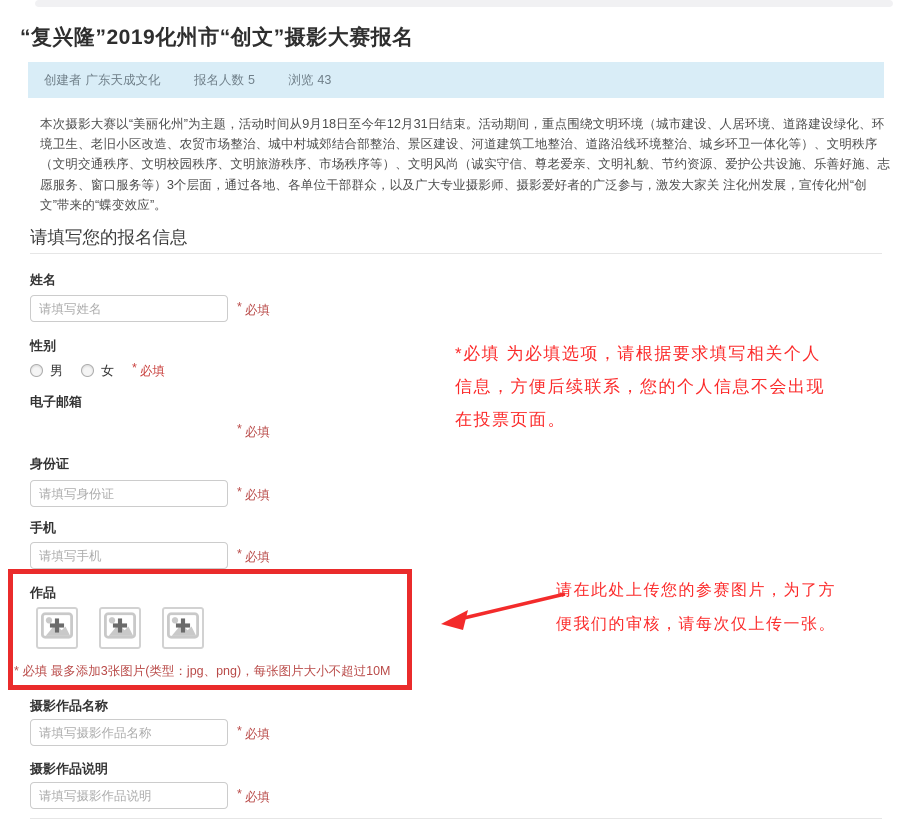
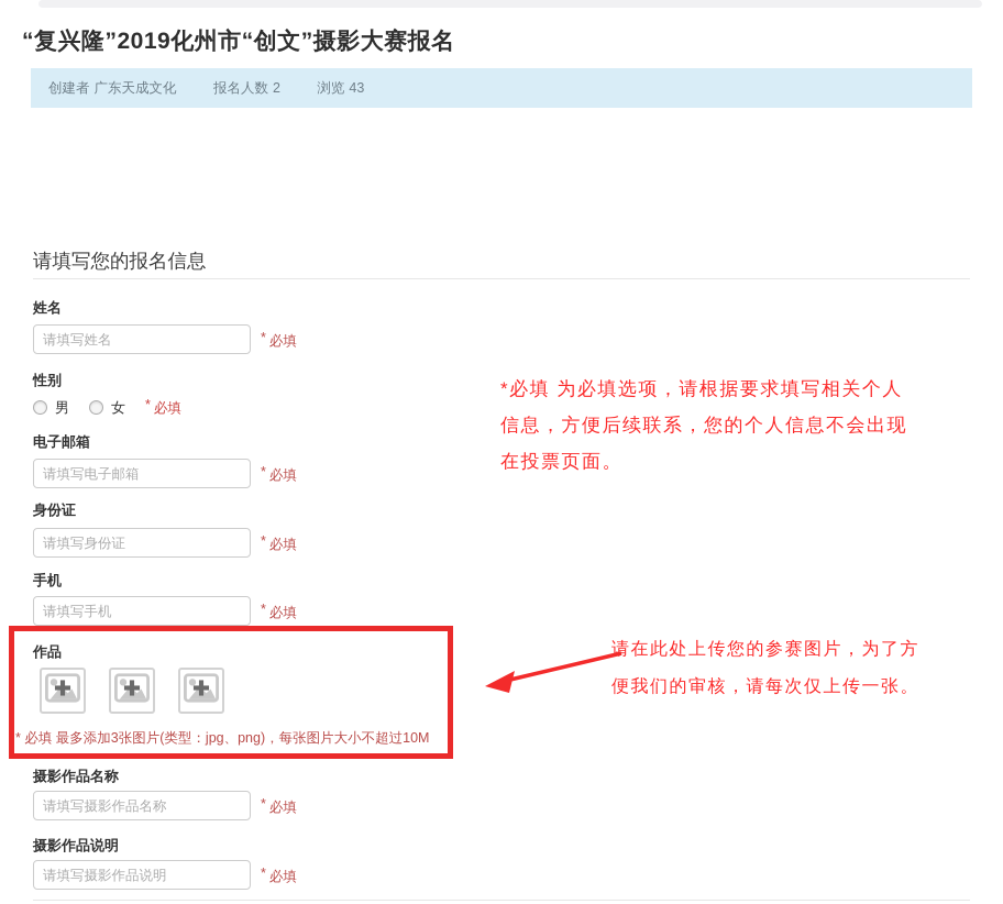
  “复兴隆”2019化州市“创文”摄影大赛报名
- 创建者 广东天成文化 报名人数 5 浏览 43
+ 创建者 广东天成文化 报名人数 2 浏览 43
- 本次摄影大赛以“美丽化州”为主题，活动时间从9月18日至今年12月31日结束。活动期间，重点围绕文明环境（城市建设、人居环境、道路建设绿化、环境卫生、老旧小区改造、农贸市场整治、城中村城郊结合部整治、景区建设、河道建筑工地整治、道路沿线环境整治、城乡环卫一体化等）、文明秩序（文明交通秩序、文明校园秩序、文明旅游秩序、市场秩序等）、文明风尚（诚实守信、尊老爱亲、文明礼貌、节约资源、爱护公共设施、乐善好施、志愿服务、窗口服务等）3个层面，通过各地、各单位干部群众，以及广大专业摄影师、摄影爱好者的广泛参与，激发大家关 注化州发展，宣传化州“创文”带来的“蝶变效应”。
  请填写您的报名信息
  姓名
  请填写姓名
  * 必填
  性别
  男
  女
  * 必填
  电子邮箱
+ 请填写电子邮箱
  * 必填
  身份证
  请填写身份证
  * 必填
  手机
  请填写手机
  * 必填
  作品
  * 必填 最多添加3张图片(类型：jpg、png)，每张图片大小不超过10M
  摄影作品名称
  请填写摄影作品名称
  * 必填
  摄影作品说明
  请填写摄影作品说明
  * 必填
  *必填 为必填选项，请根据要求填写相关个人
  信息，方便后续联系，您的个人信息不会出现
  在投票页面。
  请在此处上传您的参赛图片，为了方
  便我们的审核，请每次仅上传一张。
